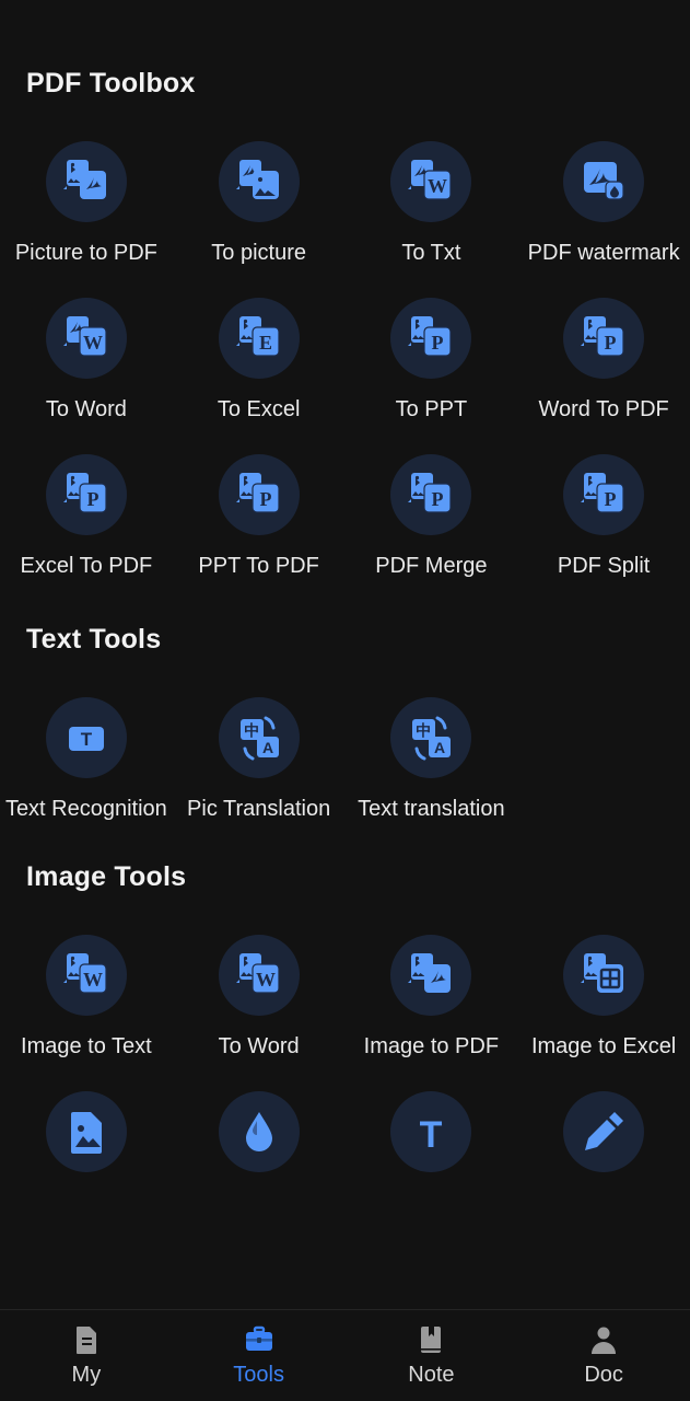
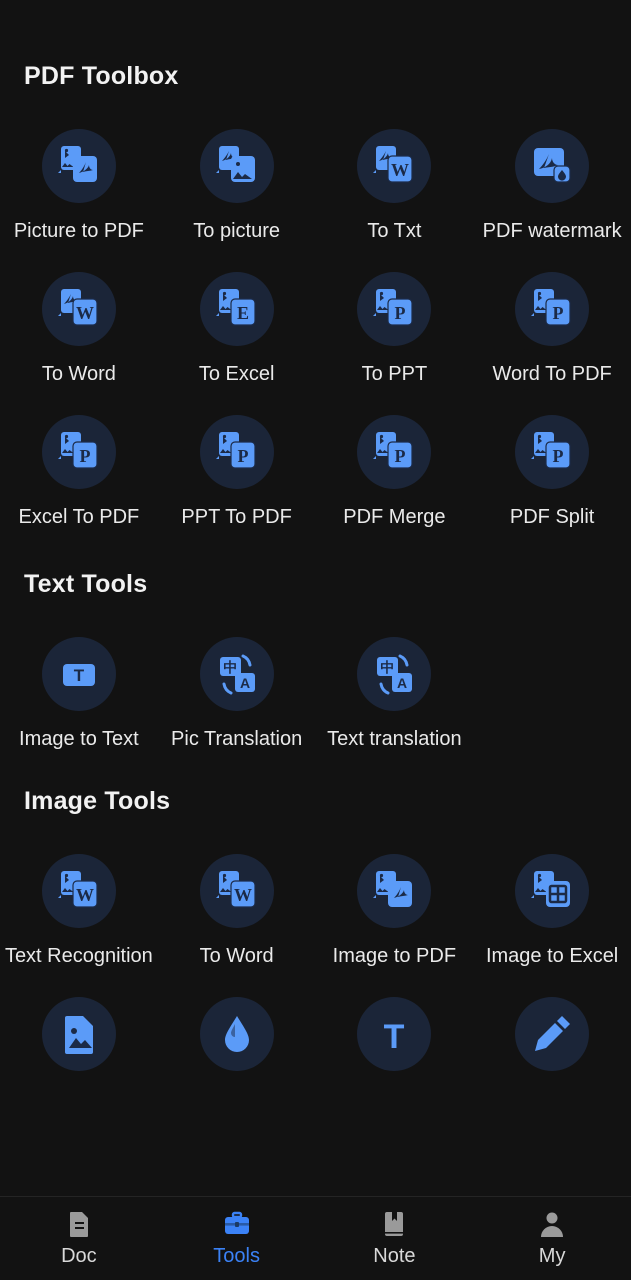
  PDF Toolbox
  Picture to PDF
  To picture
  W
  To Txt
  PDF watermark
  W
  To Word
  E
  To Excel
  P
  To PPT
  P
  Word To PDF
  P
  Excel To PDF
  P
  PPT To PDF
  P
  PDF Merge
  P
  PDF Split
  Text Tools
  T
- Text Recognition
+ Image to Text
  中
  A
  Pic Translation
  中
  A
  Text translation
  Image Tools
  W
- Image to Text
+ Text Recognition
  W
  To Word
  Image to PDF
  Image to Excel
  T
- My
+ Doc
  Tools
  Note
- Doc
+ My
